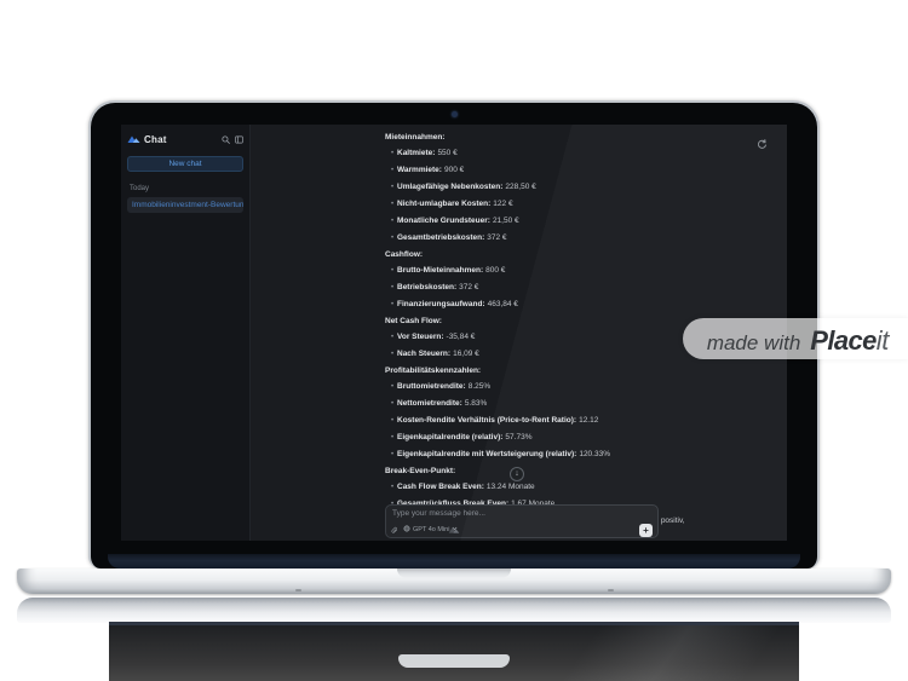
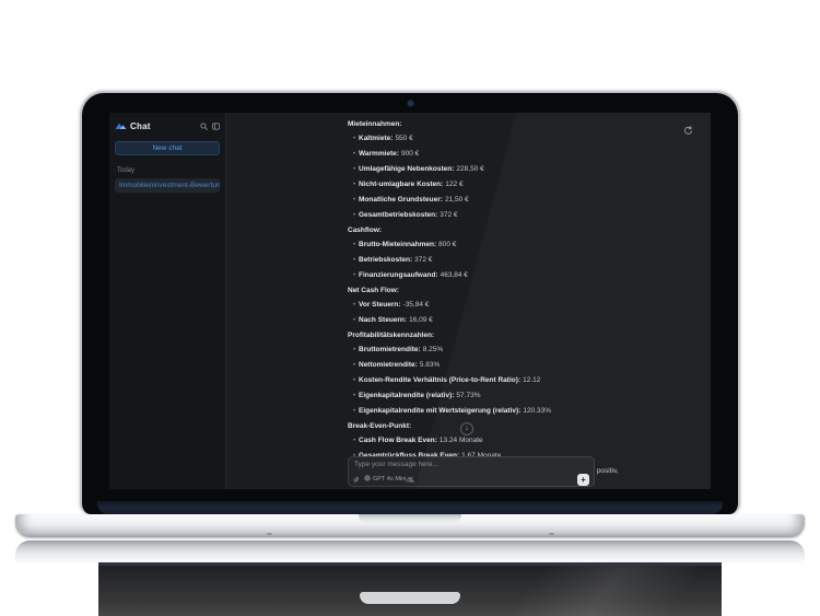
- made with
- Place
- it
